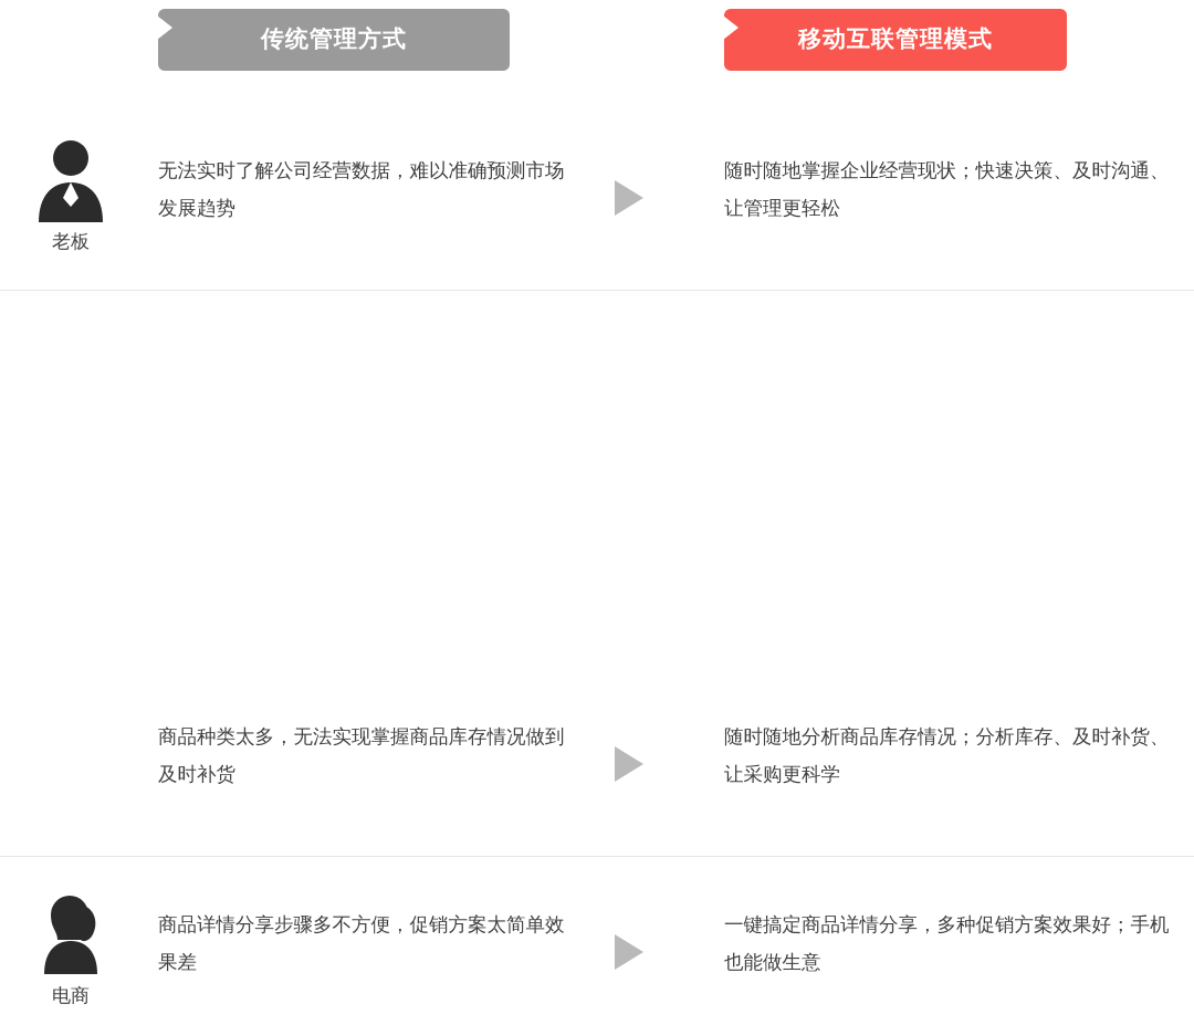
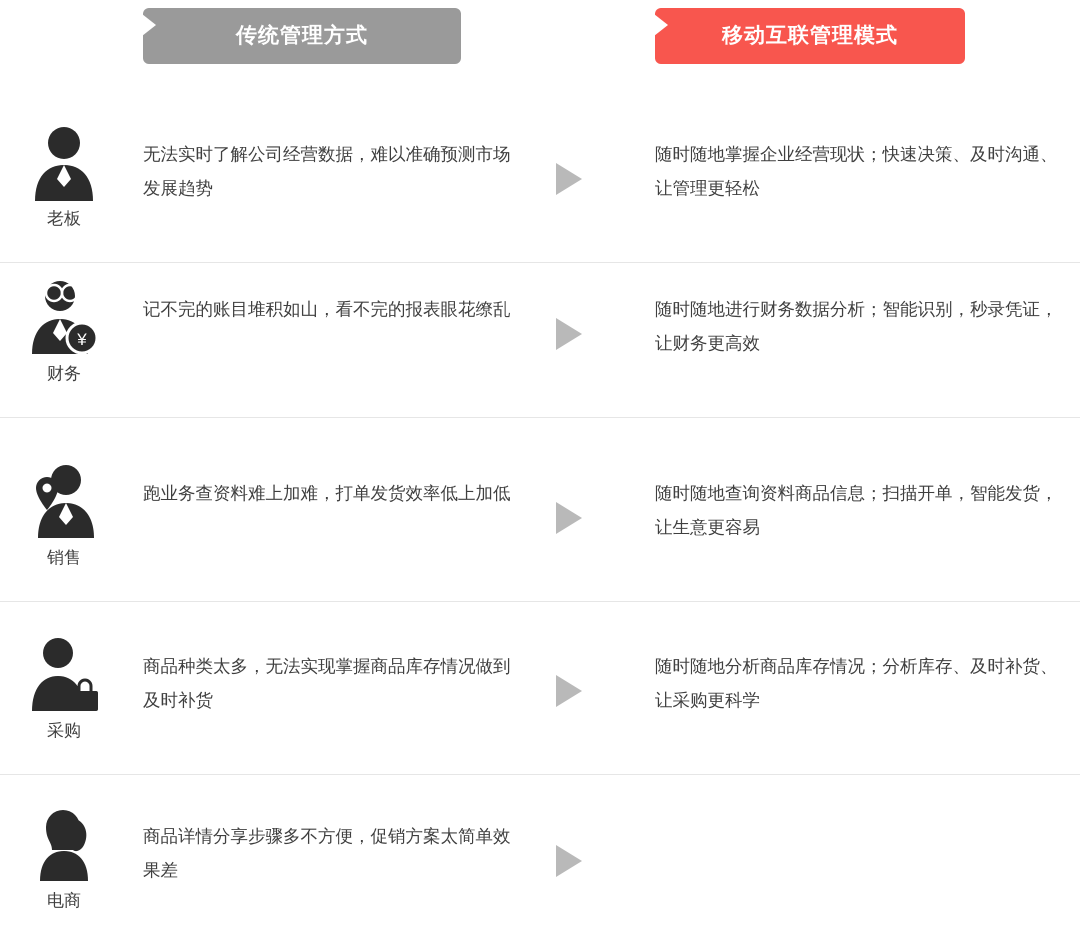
  传统管理方式
  移动互联管理模式
  老板
  无法实时了解公司经营数据，难以准确预测市场发展趋势
  随时随地掌握企业经营现状；快速决策、及时沟通、让管理更轻松
+ ¥
+ 财务
+ 记不完的账目堆积如山，看不完的报表眼花缭乱
+ 随时随地进行财务数据分析；智能识别，秒录凭证，让财务更高效
+ 销售
+ 跑业务查资料难上加难，打单发货效率低上加低
+ 随时随地查询资料商品信息；扫描开单，智能发货，让生意更容易
+ 采购
  商品种类太多，无法实现掌握商品库存情况做到及时补货
  随时随地分析商品库存情况；分析库存、及时补货、让采购更科学
  电商
  商品详情分享步骤多不方便，促销方案太简单效果差
- 一键搞定商品详情分享，多种促销方案效果好；手机也能做生意
